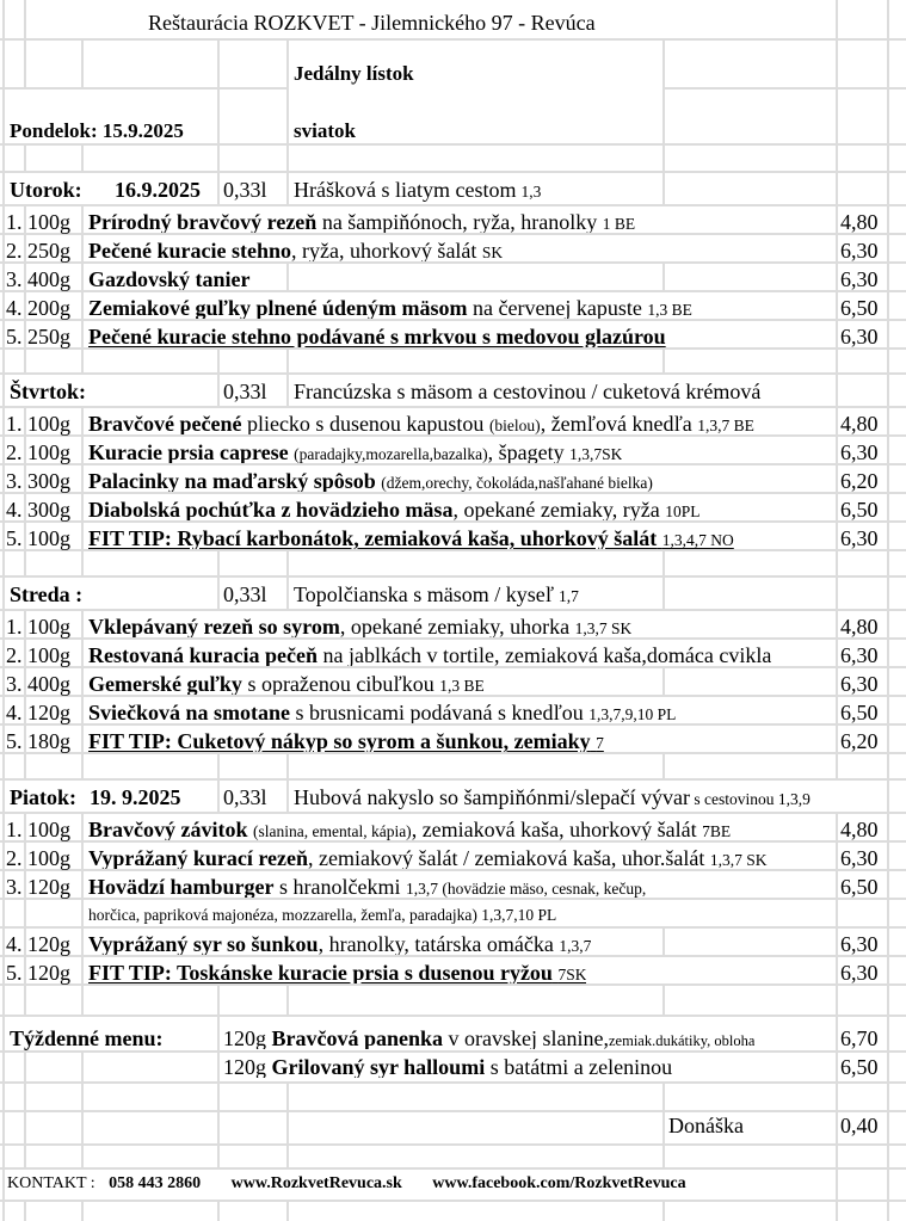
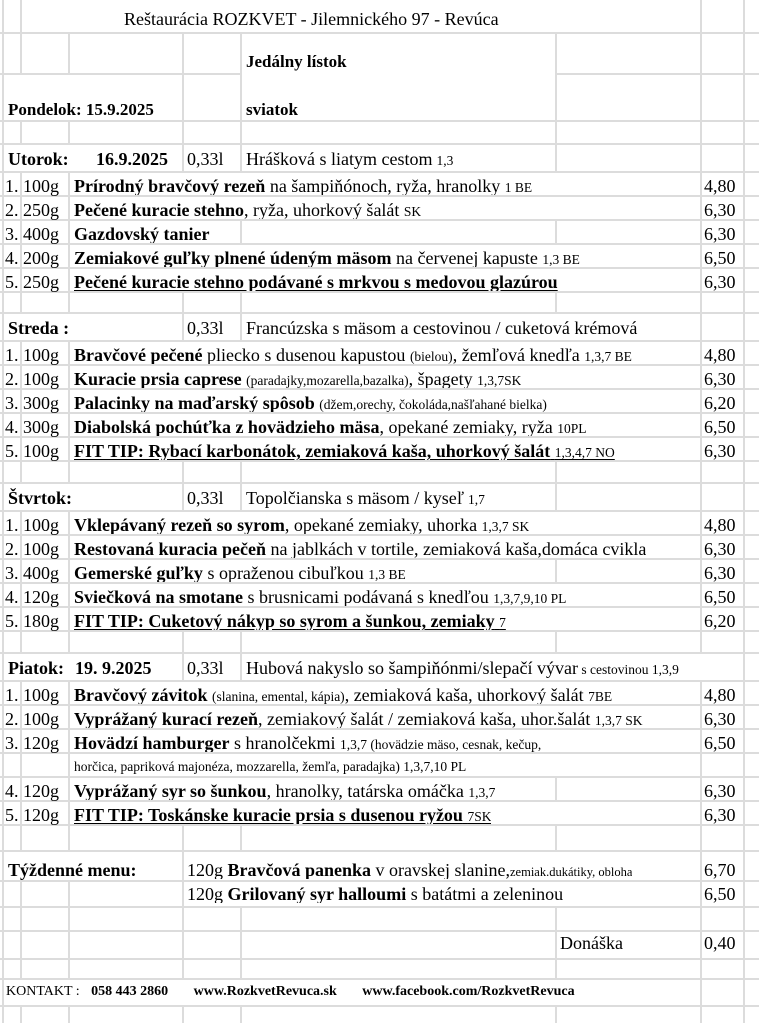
  Reštaurácia ROZKVET - Jilemnického 97 - Revúca
  Jedálny lístok
  Pondelok: 15.9.2025
  sviatok
  Utorok:
  16.9.2025
  0,33l
  Hrášková s liatym cestom 1,3
  1.
  100g
  Prírodný bravčový rezeň na šampiňónoch, ryža, hranolky 1 BE
  4,80
  2.
  250g
  Pečené kuracie stehno, ryža, uhorkový šalát SK
  6,30
  3.
  400g
  Gazdovský tanier
  6,30
  4.
  200g
  Zemiakové guľky plnené údeným mäsom na červenej kapuste 1,3 BE
  6,50
  5.
  250g
  Pečené kuracie stehno podávané s mrkvou s medovou glazúrou
  6,30
- Štvrtok:
+ Streda :
  0,33l
  Francúzska s mäsom a cestovinou / cuketová krémová
  1.
  100g
  Bravčové pečené pliecko s dusenou kapustou (bielou), žemľová knedľa 1,3,7 BE
  4,80
  2.
  100g
  Kuracie prsia caprese (paradajky,mozarella,bazalka), špagety 1,3,7SK
  6,30
  3.
  300g
  Palacinky na maďarský spôsob (džem,orechy, čokoláda,našľahané bielka)
  6,20
  4.
  300g
  Diabolská pochúťka z hovädzieho mäsa, opekané zemiaky, ryža 10PL
  6,50
  5.
  100g
  FIT TIP: Rybací karbonátok, zemiaková kaša, uhorkový šalát 1,3,4,7 NO
  6,30
- Streda :
+ Štvrtok:
  0,33l
  Topolčianska s mäsom / kyseľ 1,7
  1.
  100g
  Vklepávaný rezeň so syrom, opekané zemiaky, uhorka 1,3,7 SK
  4,80
  2.
  100g
  Restovaná kuracia pečeň na jablkách v tortile, zemiaková kaša,domáca cvikla
  6,30
  3.
  400g
  Gemerské guľky s opraženou cibuľkou 1,3 BE
  6,30
  4.
  120g
  Sviečková na smotane s brusnicami podávaná s knedľou 1,3,7,9,10 PL
  6,50
  5.
  180g
  FIT TIP: Cuketový nákyp so syrom a šunkou, zemiaky 7
  6,20
  Piatok:
  19. 9.2025
  0,33l
  Hubová nakyslo so šampiňónmi/slepačí vývar s cestovinou 1,3,9
  1.
  100g
  Bravčový závitok (slanina, emental, kápia), zemiaková kaša, uhorkový šalát 7BE
  4,80
  2.
  100g
  Vyprážaný kurací rezeň, zemiakový šalát / zemiaková kaša, uhor.šalát 1,3,7 SK
  6,30
  3.
  120g
  Hovädzí hamburger s hranolčekmi 1,3,7 (hovädzie mäso, cesnak, kečup,
  6,50
  horčica, papriková majonéza, mozzarella, žemľa, paradajka) 1,3,7,10 PL
  4.
  120g
  Vyprážaný syr so šunkou, hranolky, tatárska omáčka 1,3,7
  6,30
  5.
  120g
  FIT TIP: Toskánske kuracie prsia s dusenou ryžou 7SK
  6,30
  Týždenné menu:
  120g Bravčová panenka v oravskej slanine,zemiak.dukátiky, obloha
  6,70
  120g Grilovaný syr halloumi s batátmi a zeleninou
  6,50
  Donáška
  0,40
  KONTAKT : 058 443 2860 www.RozkvetRevuca.sk www.facebook.com/RozkvetRevuca
